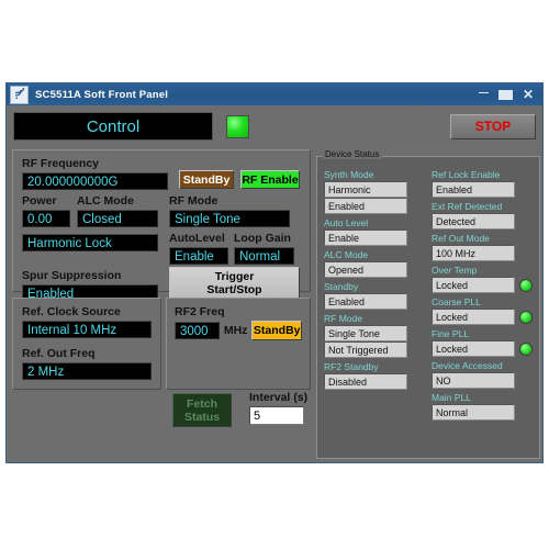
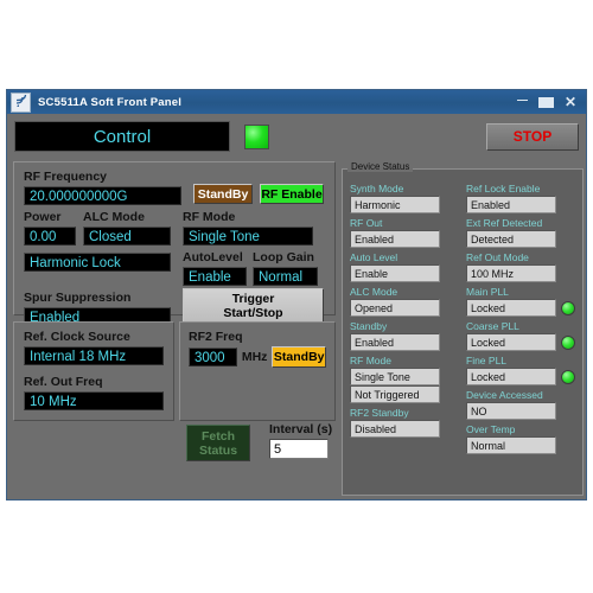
  SC5511A Soft Front Panel
  ✕
  Control
  STOP
  RF Frequency
  20.000000000G
  StandBy
  RF Enable
  Power
  0.00
  ALC Mode
  Closed
  RF Mode
  Single Tone
  Harmonic Lock
  AutoLevel
  Enable
  Loop Gain
  Normal
  Spur Suppression
  Enabled
  Trigger
  Start/Stop
  Ref. Clock Source
- Internal 10 MHz
+ Internal 18 MHz
  Ref. Out Freq
- 2 MHz
+ 10 MHz
  RF2 Freq
  3000
  MHz
  StandBy
  Fetch
  Status
  Interval (s)
  5
  Device Status
  Synth Mode
  Harmonic
+ RF Out
  Enabled
  Auto Level
  Enable
  ALC Mode
  Opened
  Standby
  Enabled
  RF Mode
  Single Tone
  Not Triggered
  RF2 Standby
  Disabled
  Ref Lock Enable
  Enabled
  Ext Ref Detected
  Detected
  Ref Out Mode
  100 MHz
- Over Temp
+ Main PLL
  Locked
  Coarse PLL
  Locked
  Fine PLL
  Locked
  Device Accessed
  NO
- Main PLL
+ Over Temp
  Normal
